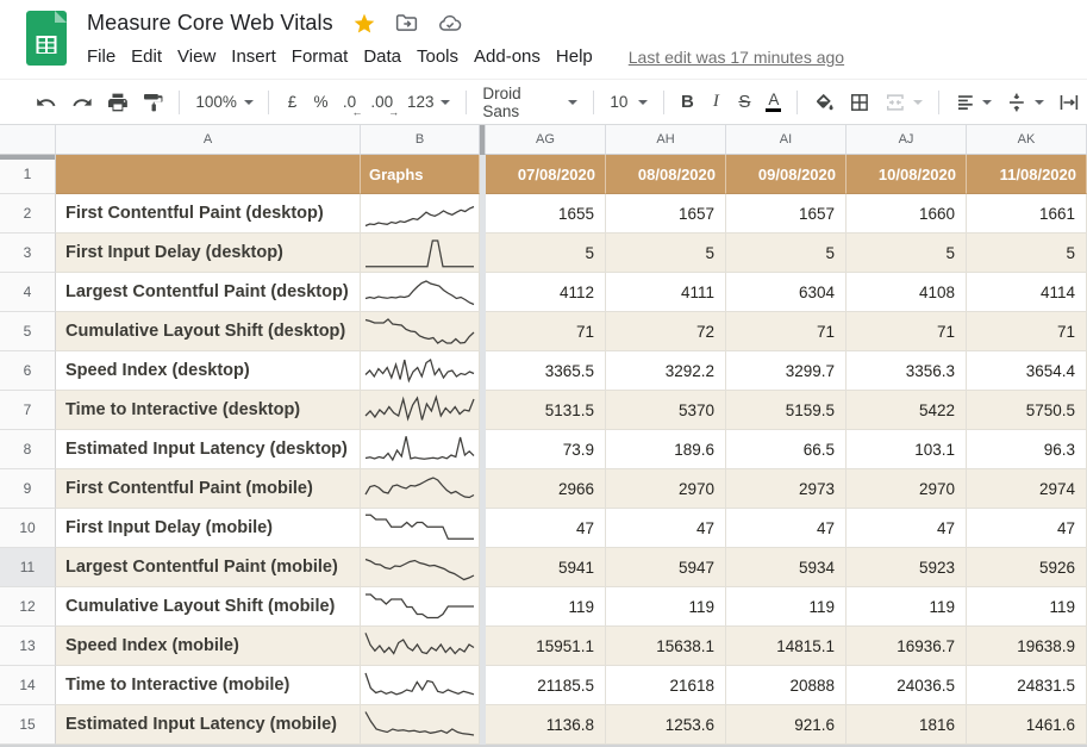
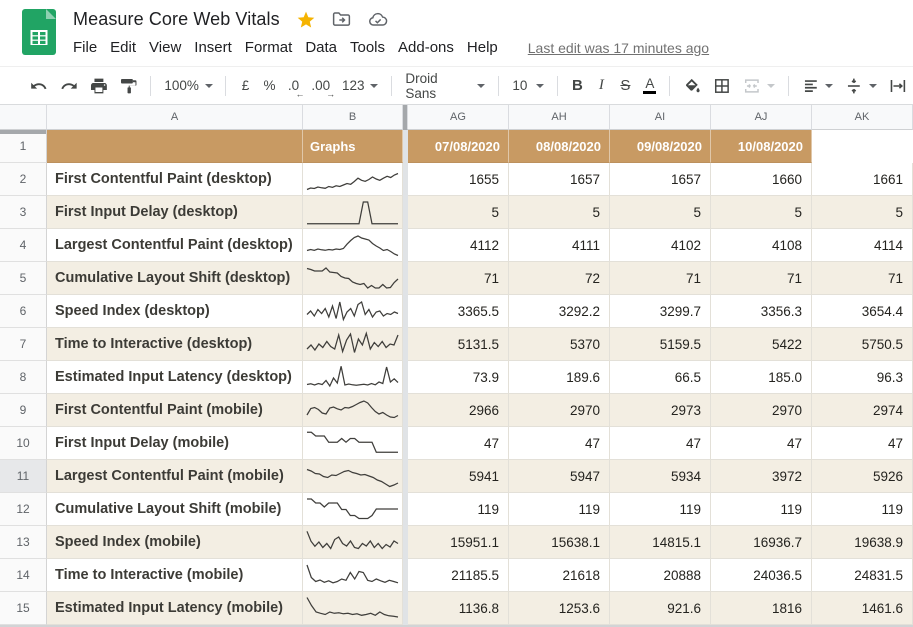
  Measure Core Web Vitals
  File
  Edit
  View
  Insert
  Format
  Data
  Tools
  Add-ons
  Help
  Last edit was 17 minutes ago
  100%
  £
  %
  .0
  ←
  .00
  →
  123
  Droid Sans
  10
  B
  I
  S
  A
  A
  B
  AG
  AH
  AI
  AJ
  AK
  1
  Graphs
  07/08/2020
  08/08/2020
  09/08/2020
  10/08/2020
- 11/08/2020
  2
  First Contentful Paint (desktop)
  1655
  1657
  1657
  1660
  1661
  3
  First Input Delay (desktop)
  5
  5
  5
  5
  5
  4
  Largest Contentful Paint (desktop)
  4112
  4111
- 6304
+ 4102
  4108
  4114
  5
  Cumulative Layout Shift (desktop)
  71
  72
  71
  71
  71
  6
  Speed Index (desktop)
  3365.5
  3292.2
  3299.7
  3356.3
  3654.4
  7
  Time to Interactive (desktop)
  5131.5
  5370
  5159.5
  5422
  5750.5
  8
  Estimated Input Latency (desktop)
  73.9
  189.6
  66.5
- 103.1
+ 185.0
  96.3
  9
  First Contentful Paint (mobile)
  2966
  2970
  2973
  2970
  2974
  10
  First Input Delay (mobile)
  47
  47
  47
  47
  47
  11
  Largest Contentful Paint (mobile)
  5941
  5947
  5934
- 5923
+ 3972
  5926
  12
  Cumulative Layout Shift (mobile)
  119
  119
  119
  119
  119
  13
  Speed Index (mobile)
  15951.1
  15638.1
  14815.1
  16936.7
  19638.9
  14
  Time to Interactive (mobile)
  21185.5
  21618
  20888
  24036.5
  24831.5
  15
  Estimated Input Latency (mobile)
  1136.8
  1253.6
  921.6
  1816
  1461.6
